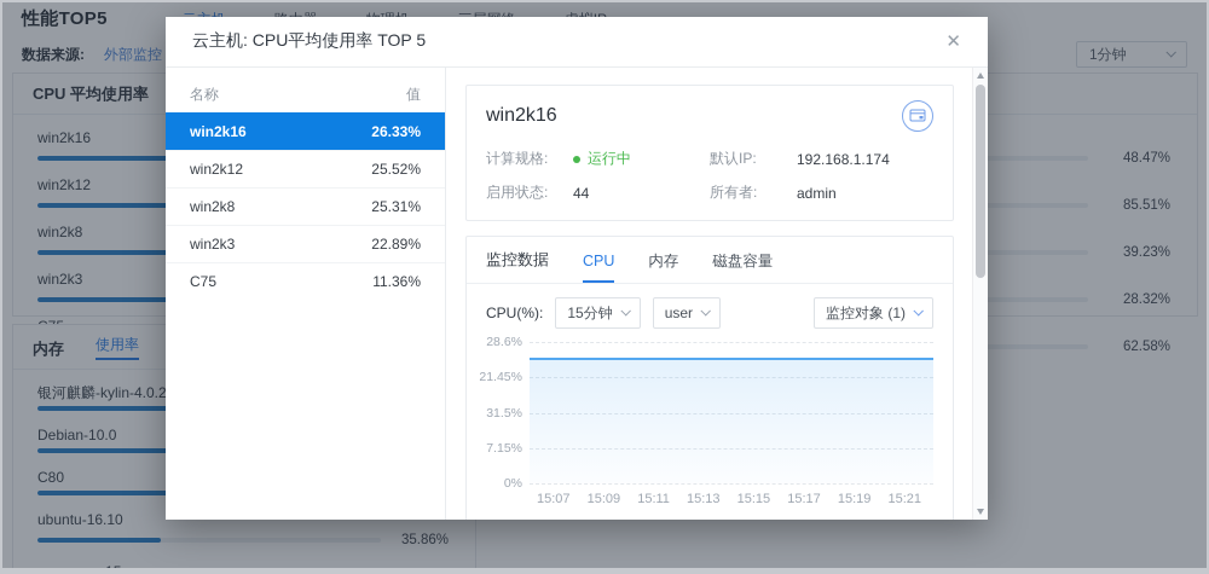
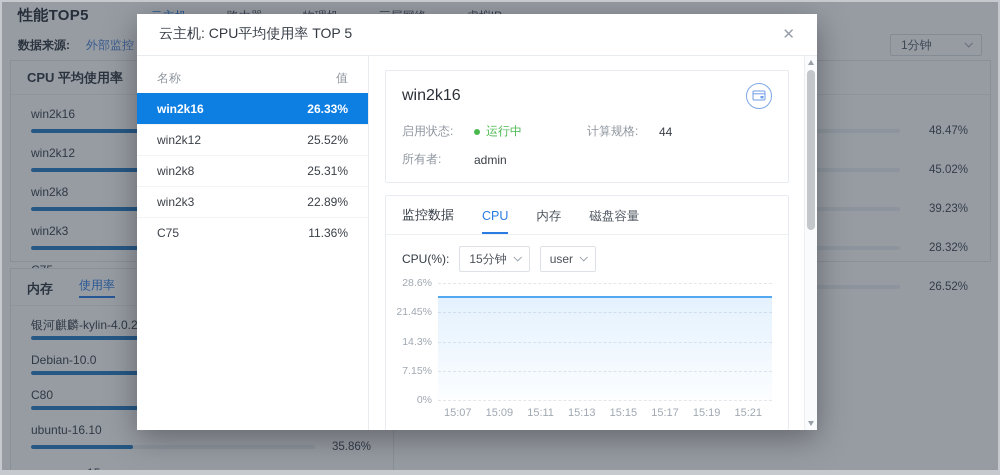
  性能TOP5
  数据来源:
  外部监控
  1分钟
  CPU 平均使用率
  win2k16
  48.47%
  win2k12
- 85.51%
+ 45.02%
  win2k8
  39.23%
  win2k3
  28.32%
- 62.58%
+ 26.52%
  内存
  使用率
  银河麒麟-kylin-4.0.2
  Debian-10.0
  C80
  ubuntu-16.10
  35.86%
  云主机: CPU平均使用率 TOP 5
  ✕
  名称
  值
  win2k16
  26.33%
  win2k12
  25.52%
  win2k8
  25.31%
  win2k3
  22.89%
  C75
  11.36%
  win2k16
- 计算规格:
+ 启用状态:
  运行中
- 默认IP:
- 192.168.1.174
- 启用状态:
+ 计算规格:
  44
  所有者:
  admin
  监控数据
  CPU
  内存
  磁盘容量
  CPU(%):
  15分钟
  user
- 监控对象 (1)
  28.6%
  21.45%
- 31.5%
+ 14.3%
  7.15%
  0%
  15:07
  15:09
  15:11
  15:13
  15:15
  15:17
  15:19
  15:21
